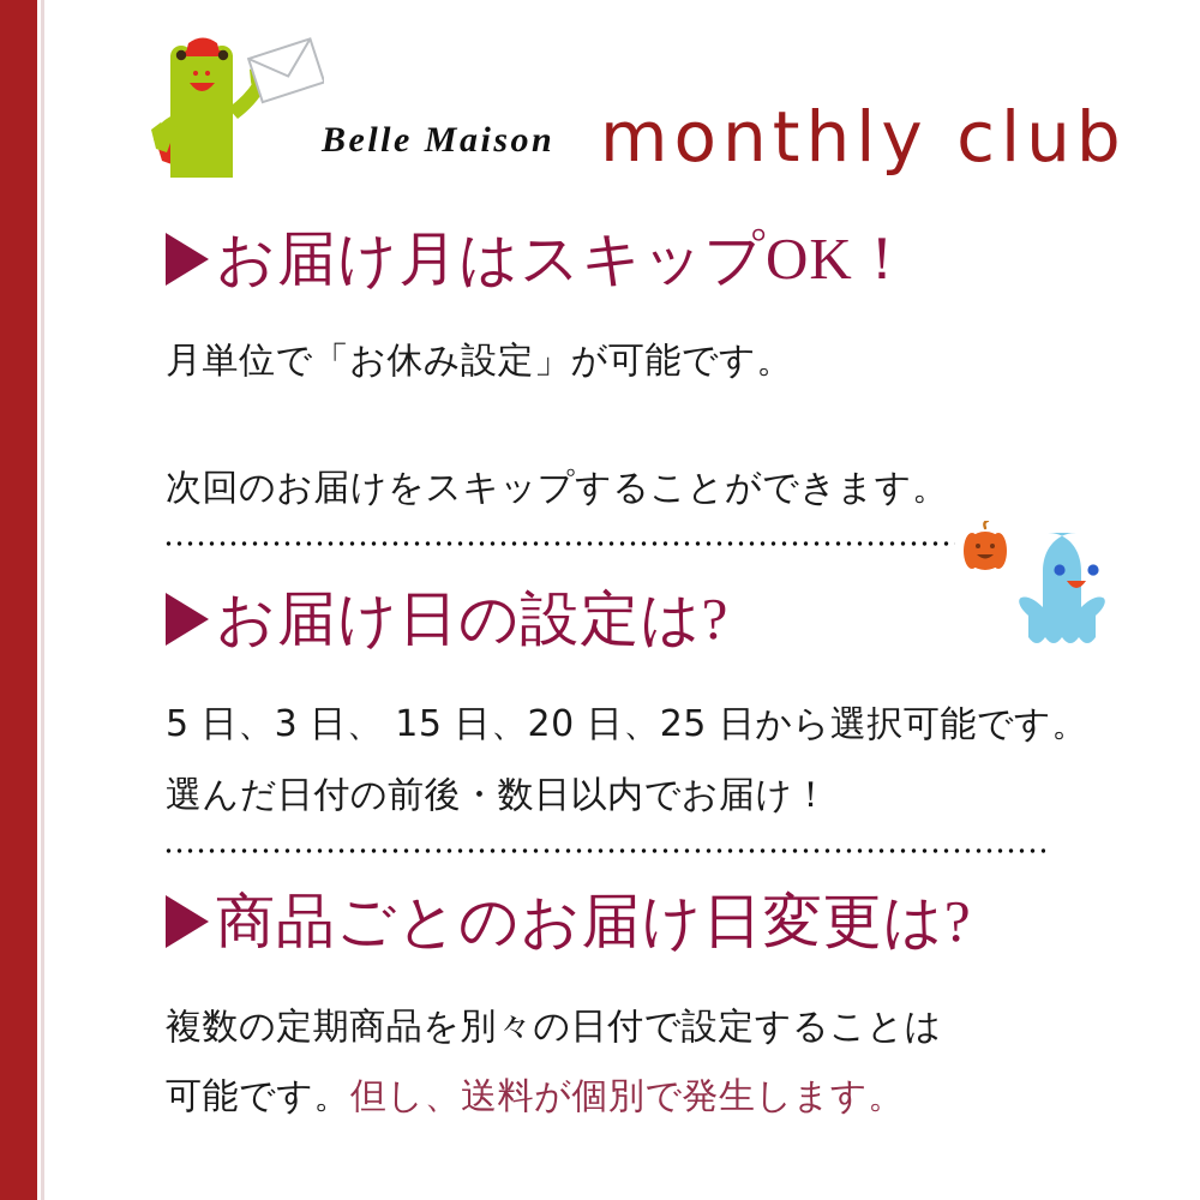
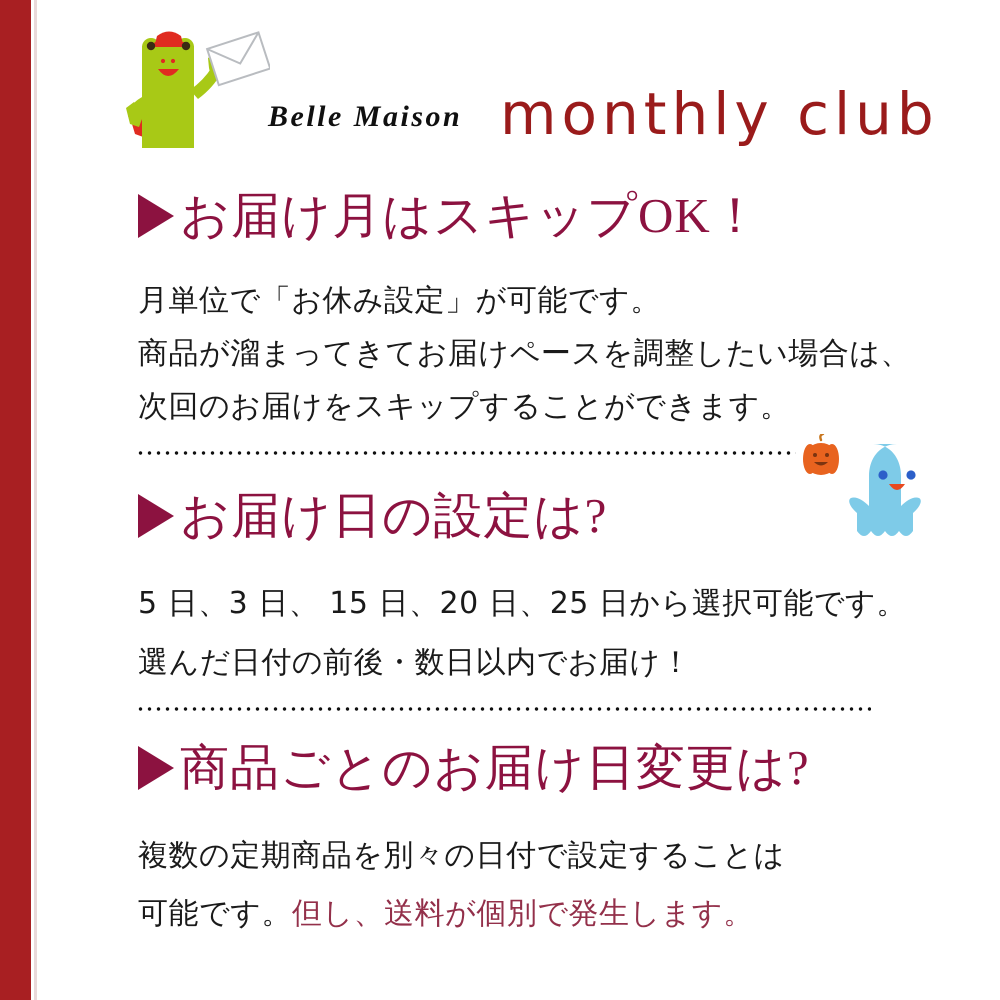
  Belle Maison
  monthly club
  お届け月はスキップOK！
  月単位で「お休み設定」が可能です。
+ 商品が溜まってきてお届けペースを調整したい場合は、
  次回のお届けをスキップすることができます。
  お届け日の設定は?
  5 日、3 日、 15 日、20 日、25 日から選択可能です。
  選んだ日付の前後・数日以内でお届け！
  商品ごとのお届け日変更は?
  複数の定期商品を別々の日付で設定することは
  可能です。但し、送料が個別で発生します。
